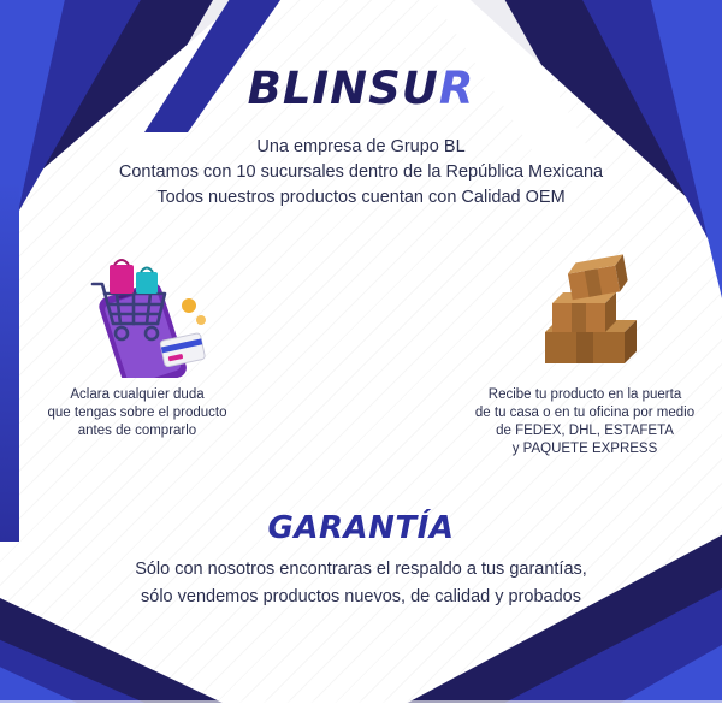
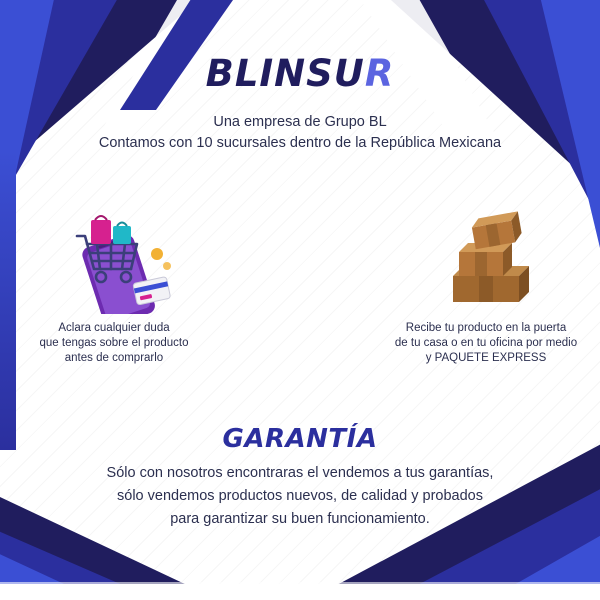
  BLINSUR
  Una empresa de Grupo BL
  Contamos con 10 sucursales dentro de la República Mexicana
- Todos nuestros productos cuentan con Calidad OEM
  Aclara cualquier duda
  que tengas sobre el producto
  antes de comprarlo
  Recibe tu producto en la puerta
  de tu casa o en tu oficina por medio
- de FEDEX, DHL, ESTAFETA
  y PAQUETE EXPRESS
  GARANTÍA
- Sólo con nosotros encontraras el respaldo a tus garantías,
+ Sólo con nosotros encontraras el vendemos a tus garantías,
  sólo vendemos productos nuevos, de calidad y probados
+ para garantizar su buen funcionamiento.
